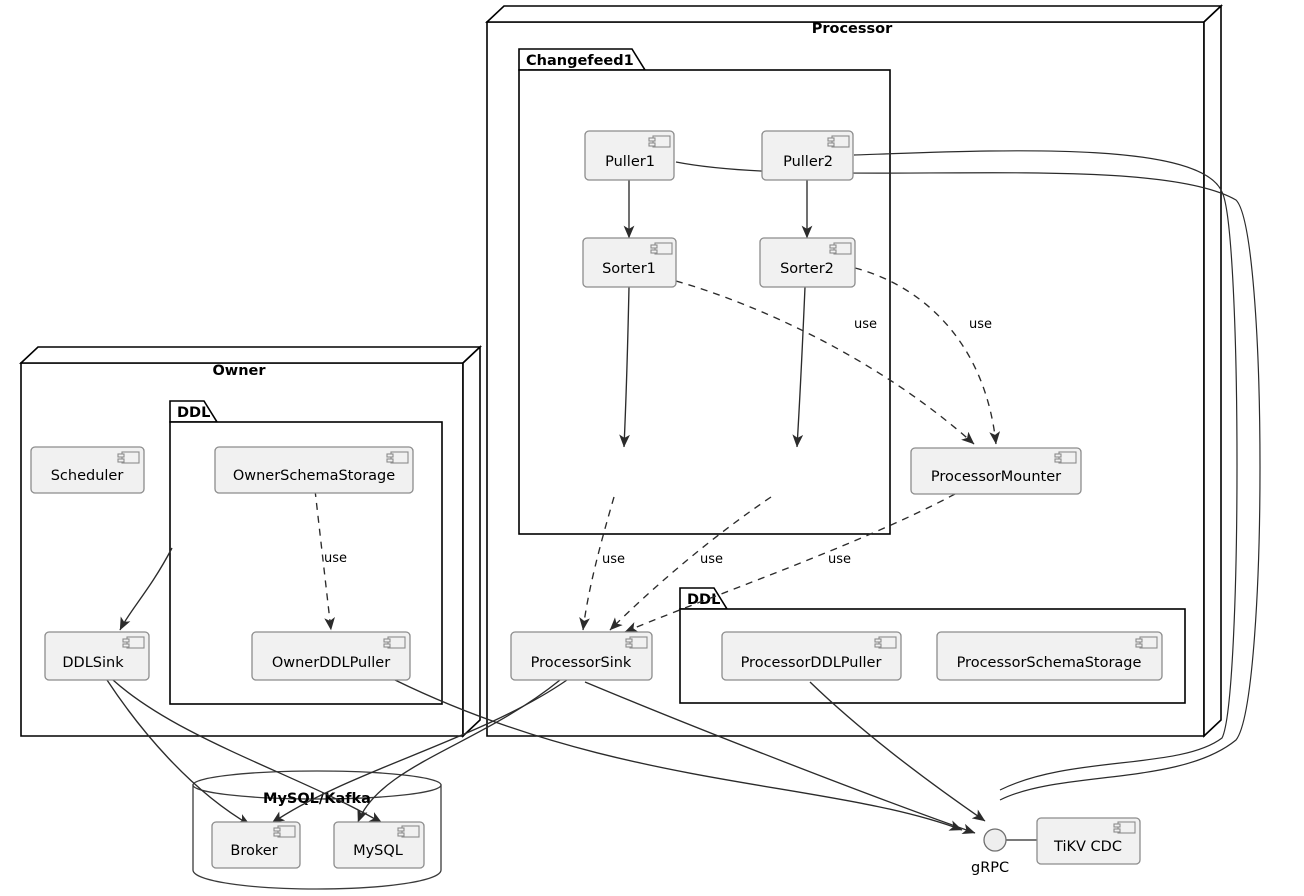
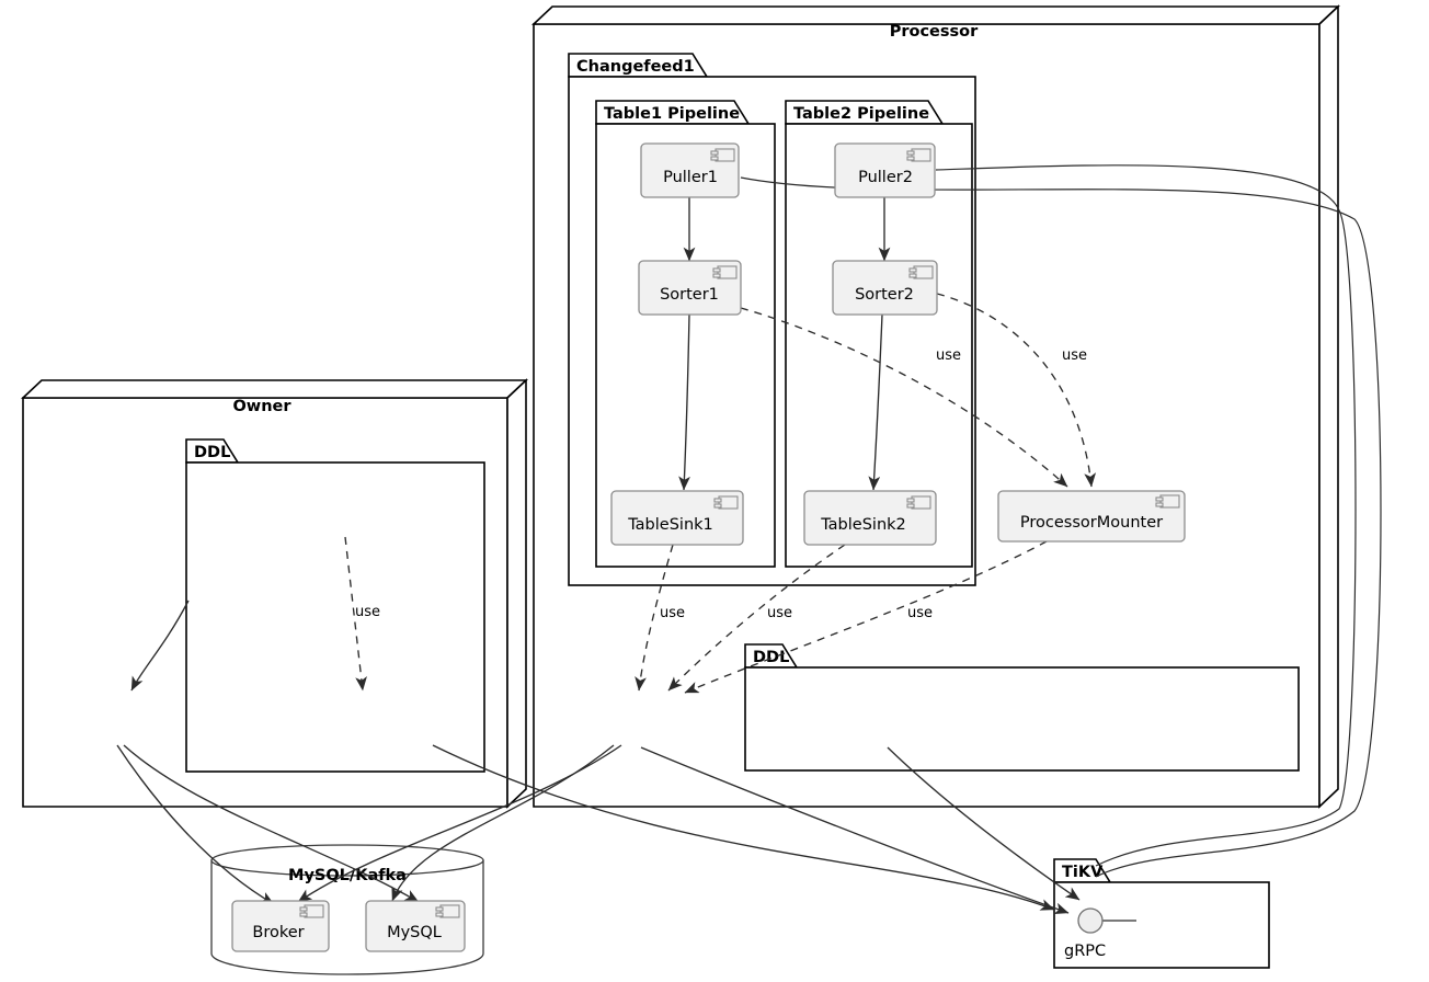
  Processor
  Changefeed1
+ Table1 Pipeline
+ Table2 Pipeline
  DDL
  Owner
  DDL
  MySQ/Kafka
+ TiKV
  Puller1
  Puller2
  Sorter1
  Sorter2
+ TableSink1
+ TableSink2
  ProcessorMounter
- ProcessorSink
- ProcessorDDLPuller
- ProcessorSchemaStorage
- Scheduler
- OwnerSchemaStorage
- OwnerDDLPuller
- DDLSink
  Broker
  MySQL
  gRPC
- TiKV CDC
  use
  use
  use
  use
  use
  use
